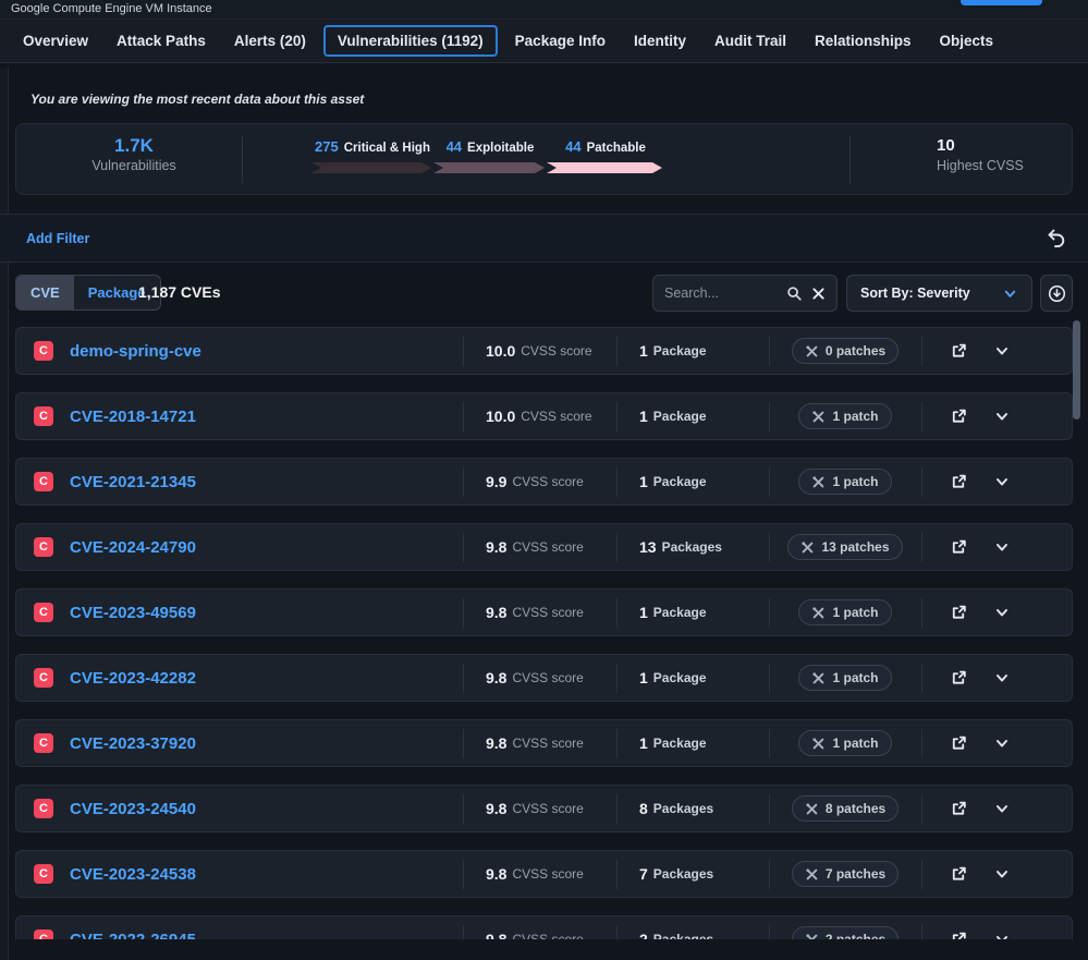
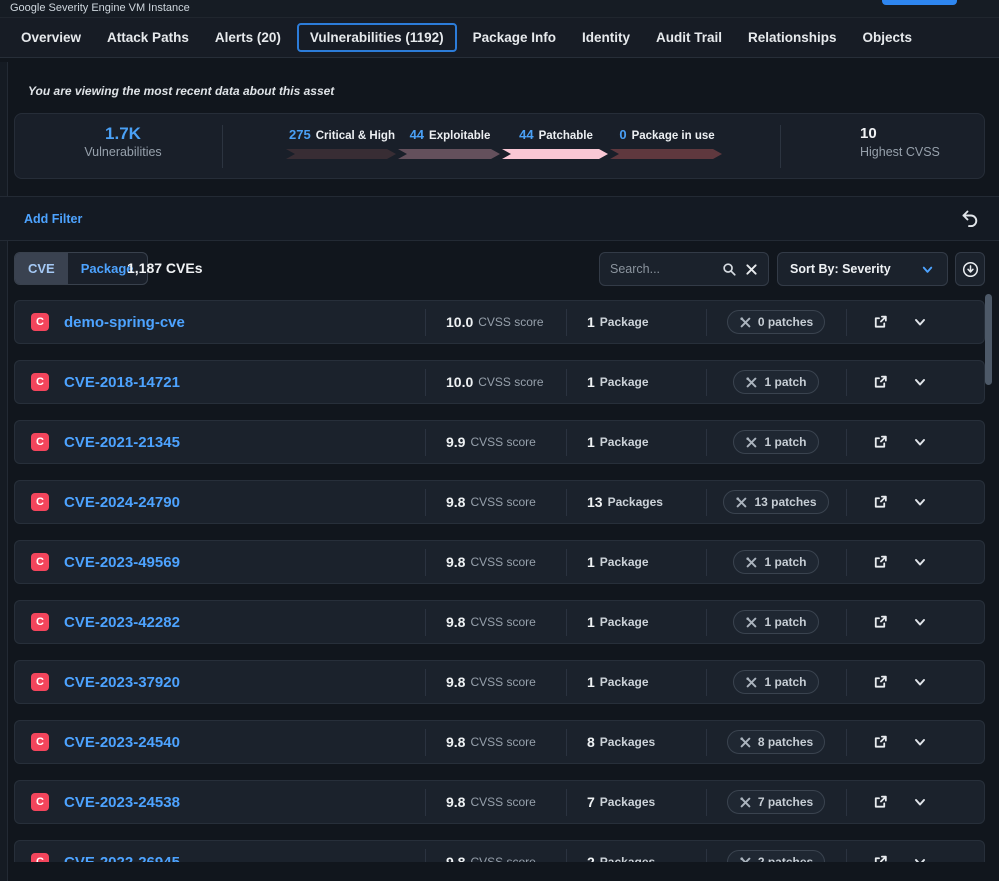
- Google Compute Engine VM Instance
+ Google Severity Engine VM Instance
  Overview
  Attack Paths
  Alerts (20)
  Vulnerabilities (1192)
  Package Info
  Identity
  Audit Trail
  Relationships
  Objects
  You are viewing the most recent data about this asset
  1.7K
  Vulnerabilities
  275
  Critical & High
  44
  Exploitable
  44
  Patchable
+ 0
+ Package in use
  10
  Highest CVSS
  Add Filter
  CVE
  Package
  1,187 CVEs
  Search...
  Sort By: Severity
  C
  demo-spring-cve
  10.0
  CVSS score
  1
  Package
  0 patches
  C
  CVE-2018-14721
  10.0
  CVSS score
  1
  Package
  1 patch
  C
  CVE-2021-21345
  9.9
  CVSS score
  1
  Package
  1 patch
  C
  CVE-2024-24790
  9.8
  CVSS score
  13
  Packages
  13 patches
  C
  CVE-2023-49569
  9.8
  CVSS score
  1
  Package
  1 patch
  C
  CVE-2023-42282
  9.8
  CVSS score
  1
  Package
  1 patch
  C
  CVE-2023-37920
  9.8
  CVSS score
  1
  Package
  1 patch
  C
  CVE-2023-24540
  9.8
  CVSS score
  8
  Packages
  8 patches
  C
  CVE-2023-24538
  9.8
  CVSS score
  7
  Packages
  7 patches
